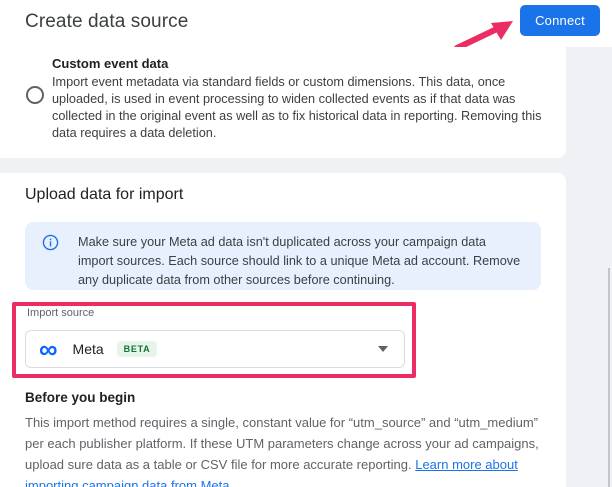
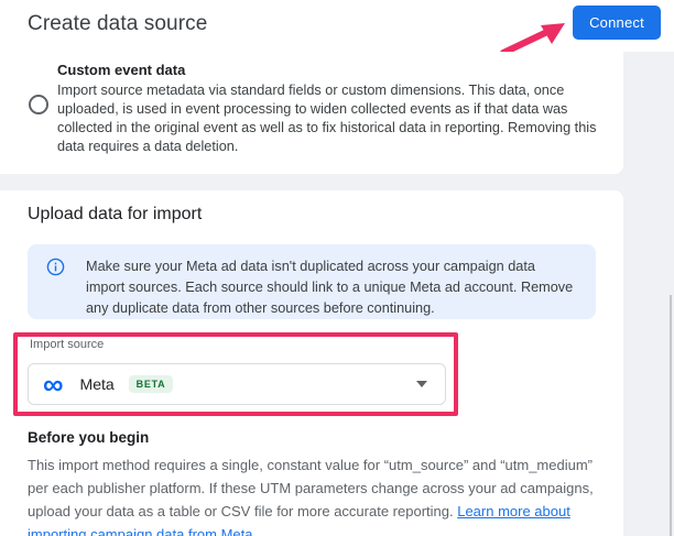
  Create data source
  Connect
  Custom event data
- Import event metadata via standard fields or custom dimensions. This data, once uploaded, is used in event processing to widen collected events as if that data was collected in the original event as well as to fix historical data in reporting. Removing this data requires a data deletion.
+ Import source metadata via standard fields or custom dimensions. This data, once uploaded, is used in event processing to widen collected events as if that data was collected in the original event as well as to fix historical data in reporting. Removing this data requires a data deletion.
  Upload data for import
  Make sure your Meta ad data isn't duplicated across your campaign data import sources. Each source should link to a unique Meta ad account. Remove any duplicate data from other sources before continuing.
  Import source
  ∞
  Meta
  BETA
  Before you begin
- This import method requires a single, constant value for “utm_source” and “utm_medium” per each publisher platform. If these UTM parameters change across your ad campaigns, upload sure data as a table or CSV file for more accurate reporting. Learn more about importing campaign data from Meta
+ This import method requires a single, constant value for “utm_source” and “utm_medium” per each publisher platform. If these UTM parameters change across your ad campaigns, upload your data as a table or CSV file for more accurate reporting. Learn more about importing campaign data from Meta
